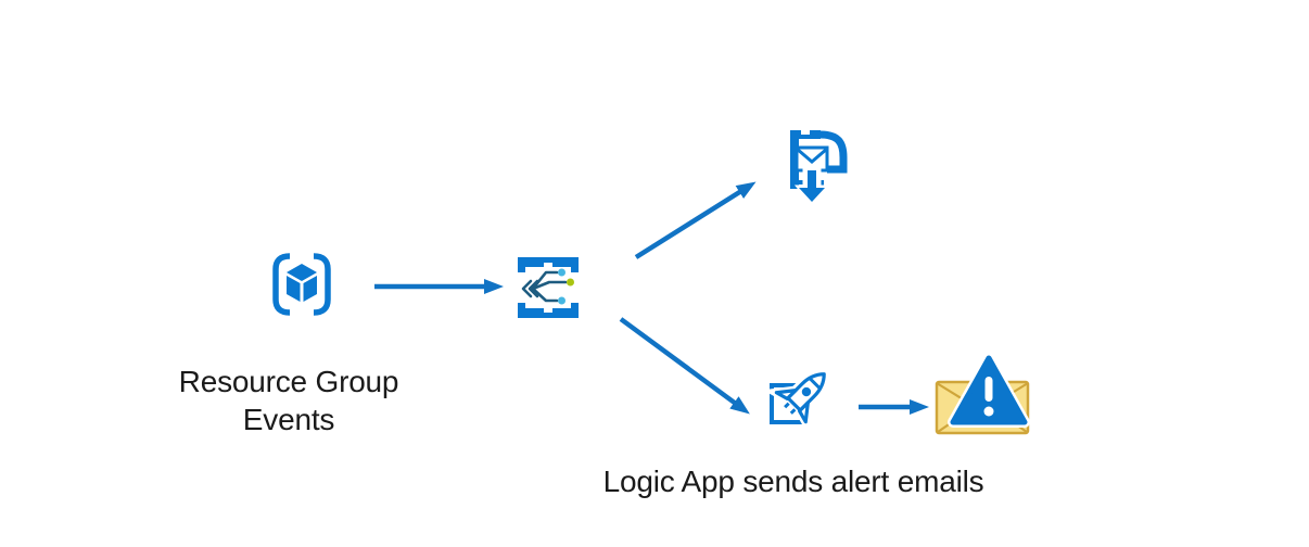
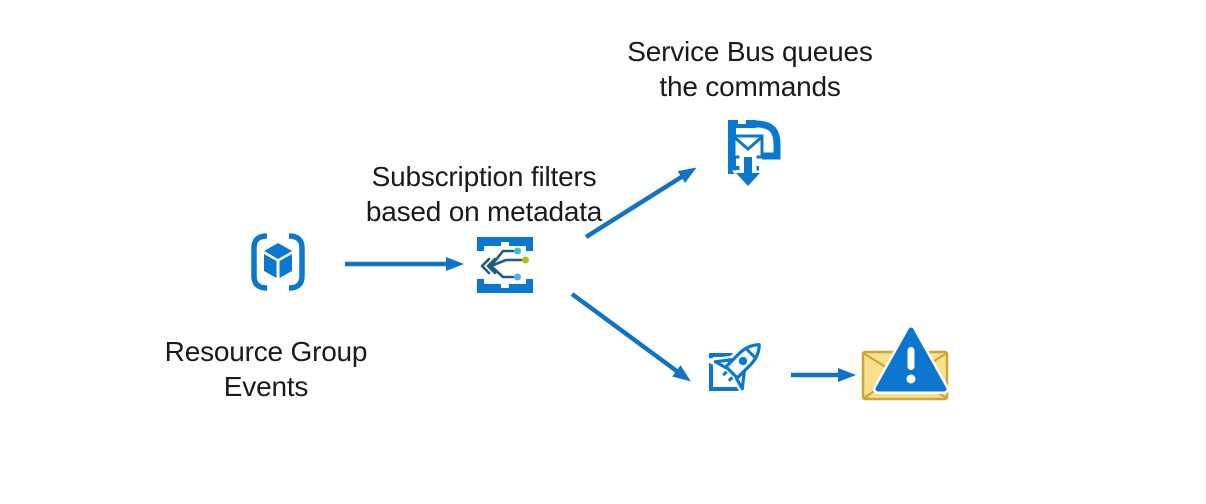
+ Service Bus queues
+ the commands
+ Subscription filters
+ based on metadata
  Resource Group
  Events
- Logic App sends alert emails
